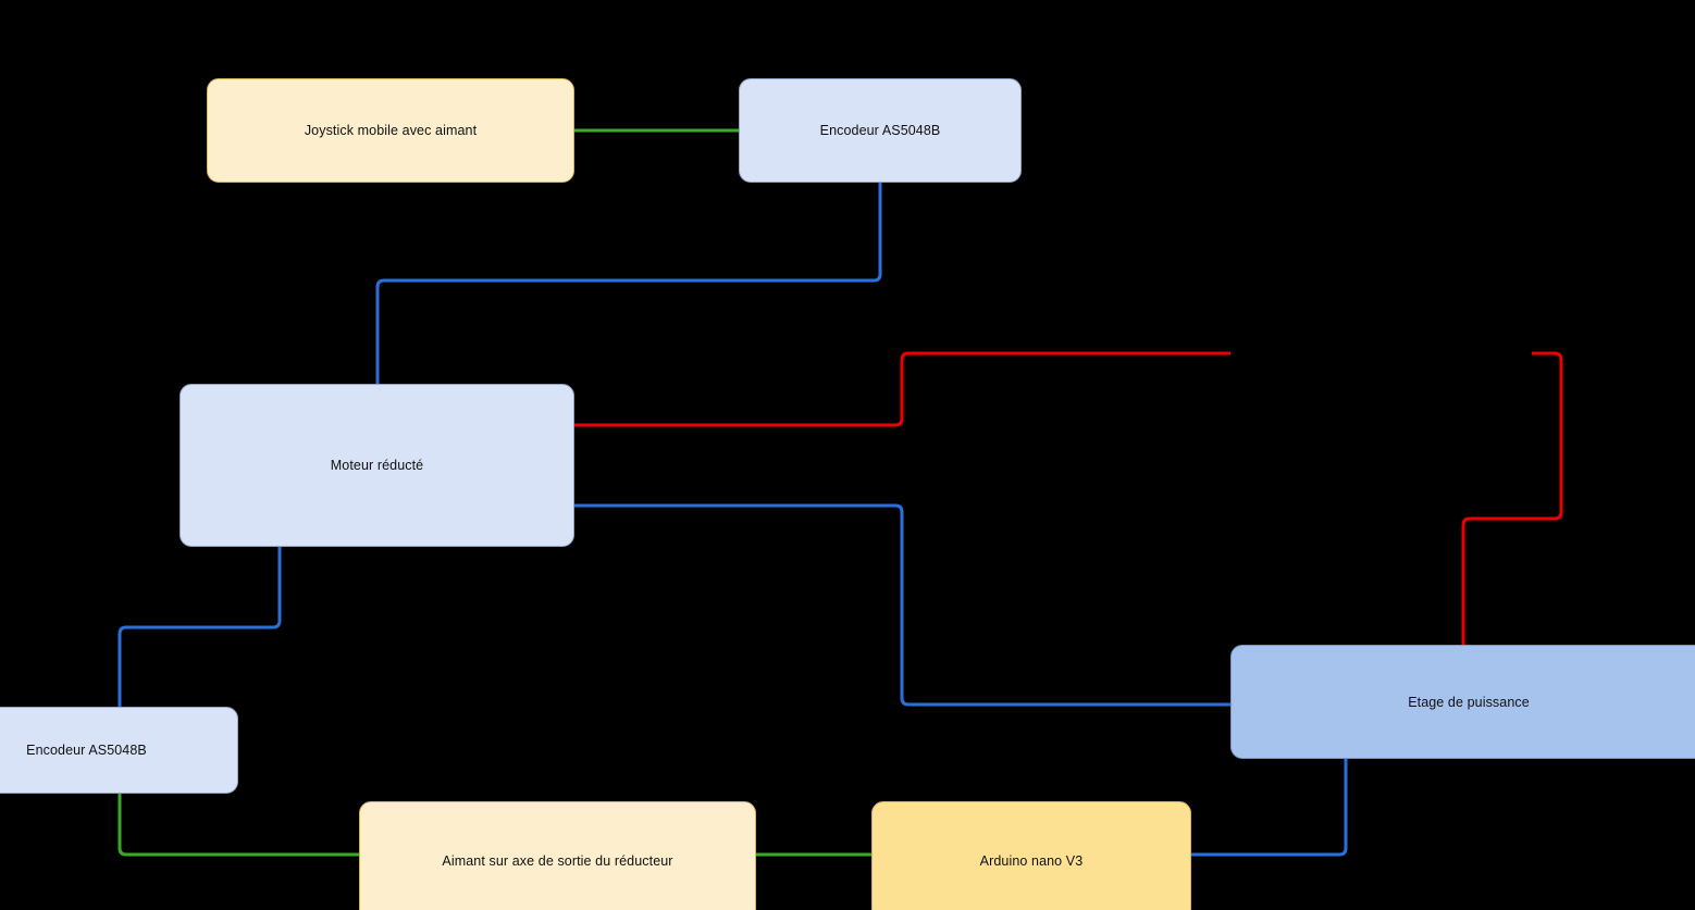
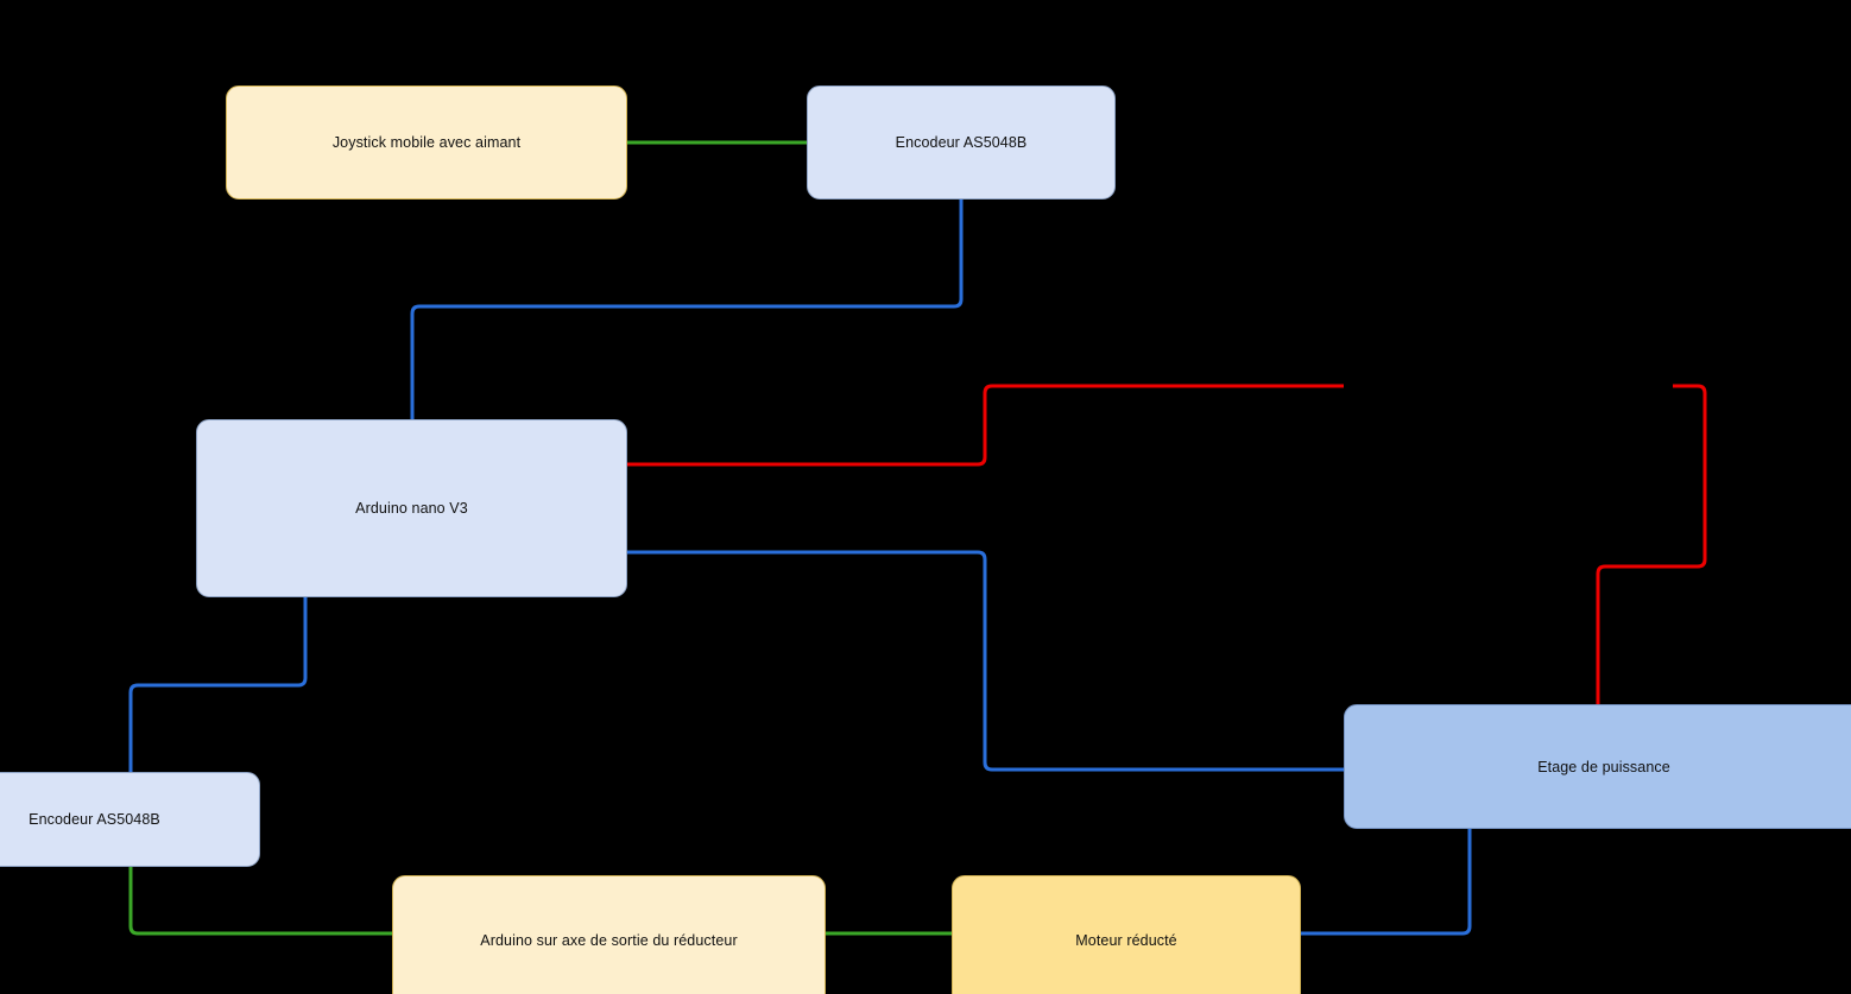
  Joystick mobile avec aimant
  Encodeur AS5048B
- Moteur réducté
+ Arduino nano V3
  Encodeur AS5048B
  Etage de puissance
- Aimant sur axe de sortie du réducteur
+ Arduino sur axe de sortie du réducteur
- Arduino nano V3
+ Moteur réducté
